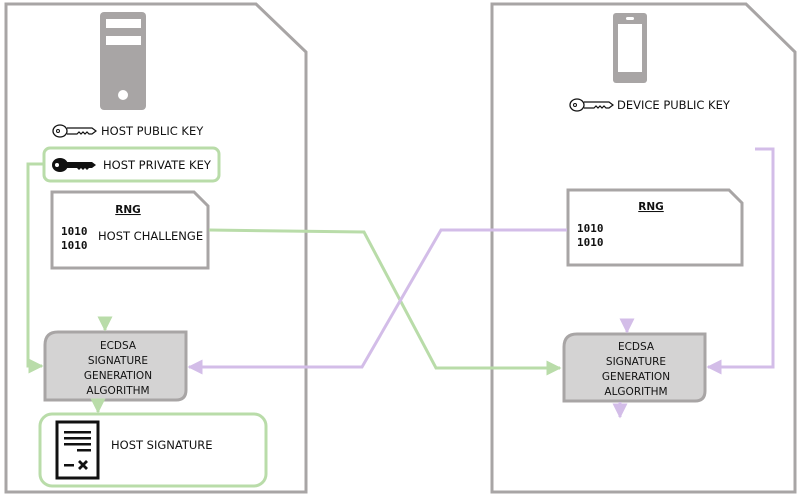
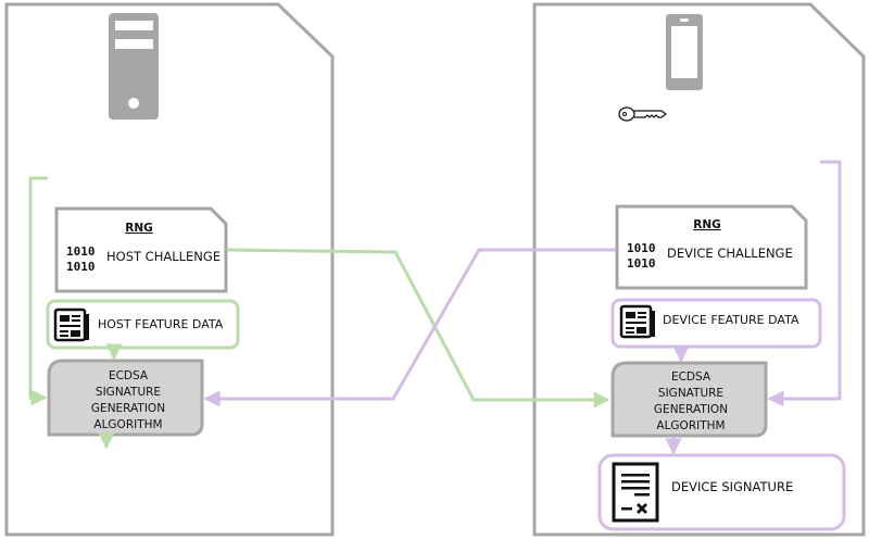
- HOST PUBLIC KEY
- HOST PRIVATE KEY
  RNG
  1010
  1010
  HOST CHALLENGE
+ HOST FEATURE DATA
  ECDSA
  SIGNATURE
  GENERATION
  ALGORITHM
- HOST SIGNATURE
- DEVICE PUBLIC KEY
  RNG
  1010
  1010
+ DEVICE CHALLENGE
+ DEVICE FEATURE DATA
  ECDSA
  SIGNATURE
  GENERATION
  ALGORITHM
+ DEVICE SIGNATURE
